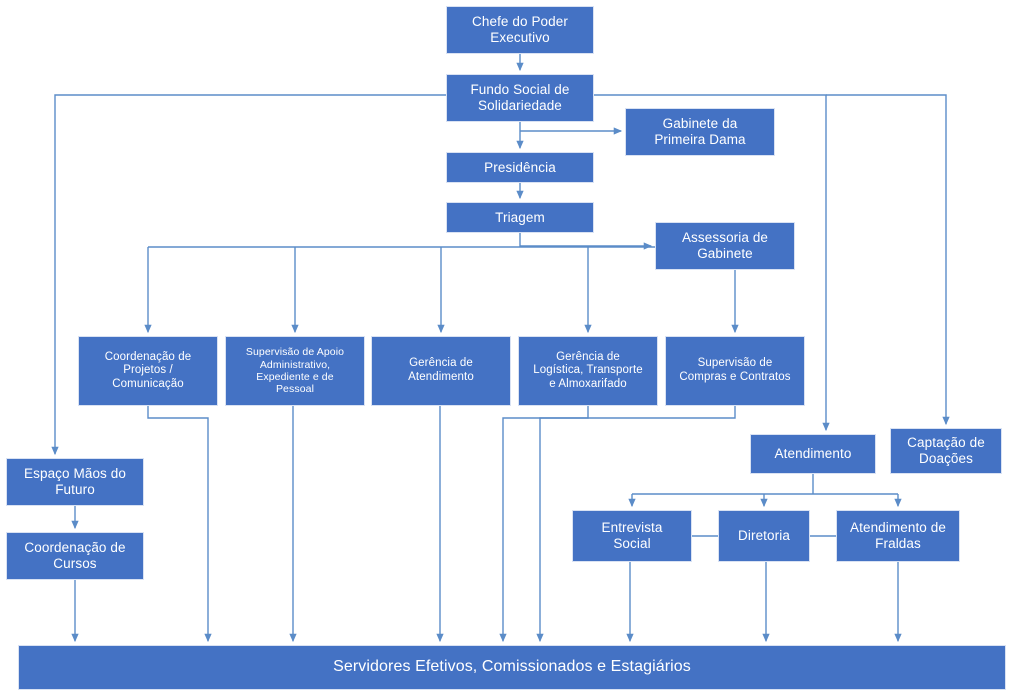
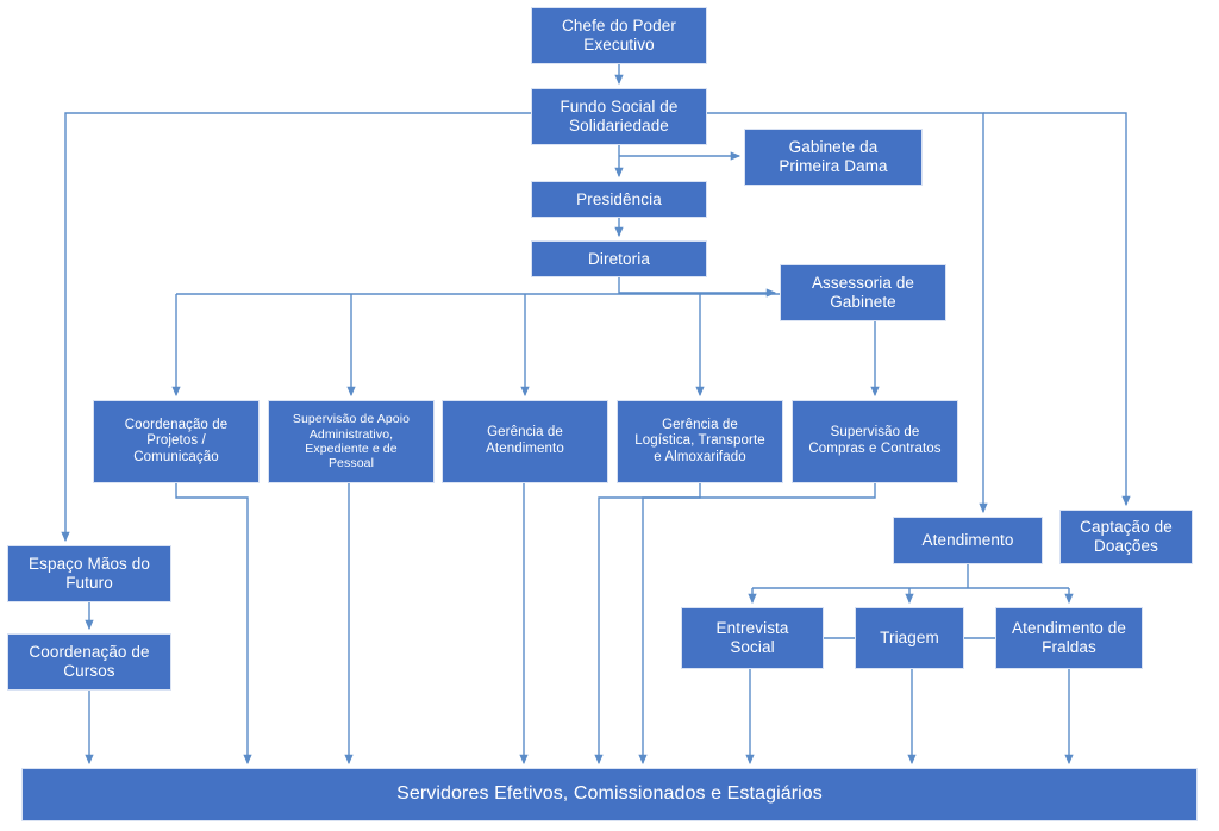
  Chefe do Poder
  Executivo
  Fundo Social de
  Solidariedade
  Gabinete da
  Primeira Dama
  Presidência
- Triagem
+ Diretoria
  Assessoria de
  Gabinete
  Coordenação de
  Projetos /
  Comunicação
  Supervisão de Apoio
  Administrativo,
  Expediente e de
  Pessoal
  Gerência de
  Atendimento
  Gerência de
  Logística, Transporte
  e Almoxarifado
  Supervisão de
  Compras e Contratos
  Atendimento
  Captação de
  Doações
  Espaço Mãos do
  Futuro
  Coordenação de
  Cursos
  Entrevista
  Social
- Diretoria
+ Triagem
  Atendimento de
  Fraldas
  Servidores Efetivos, Comissionados e Estagiários
